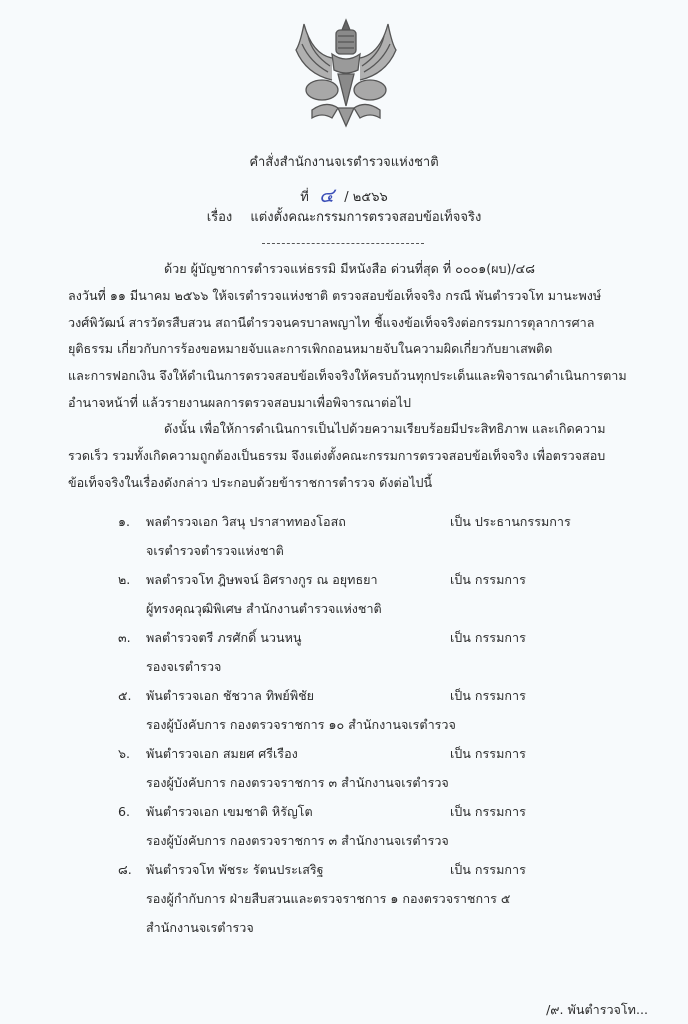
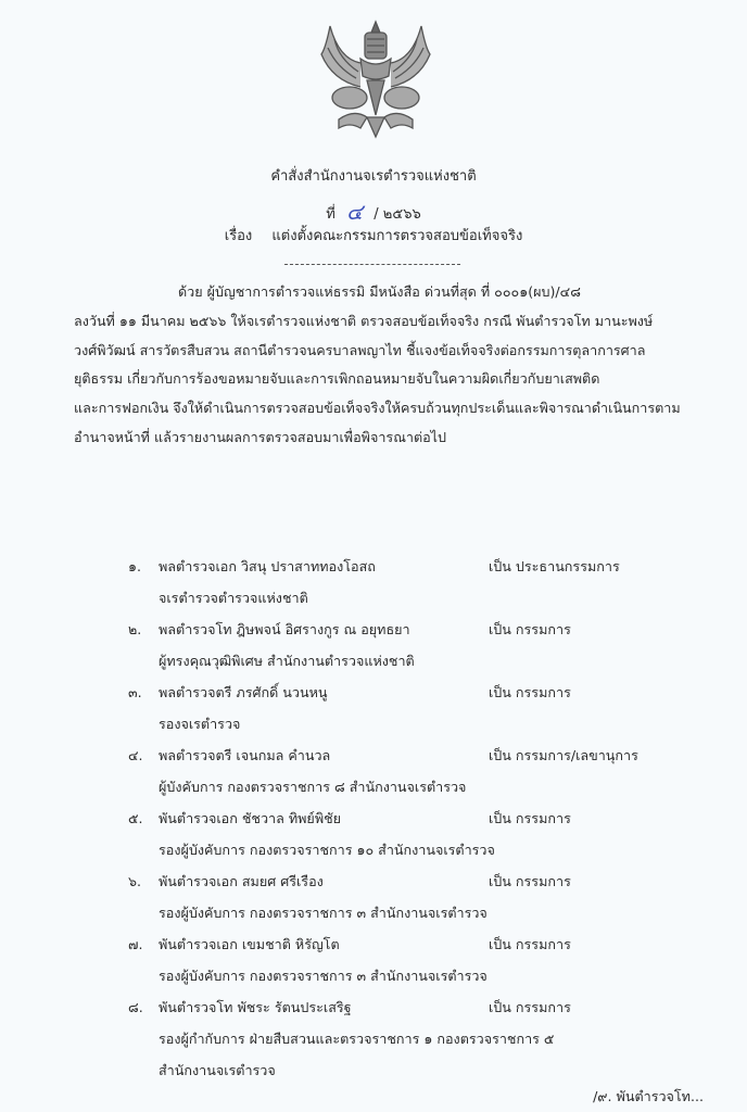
  คำสั่งสำนักงานจเรตำรวจแห่งชาติ
  ที่ ๔ / ๒๕๖๖
  เรื่อง แต่งตั้งคณะกรรมการตรวจสอบข้อเท็จจริง
  ด้วย ผู้บัญชาการตำรวจแห่ธรรมิ มีหนังสือ ด่วนที่สุด ที่ ๐๐๐๑(ผบ)/๔๘
  ลงวันที่ ๑๑ มีนาคม ๒๕๖๖ ให้จเรตำรวจแห่งชาติ ตรวจสอบข้อเท็จจริง กรณี พันตำรวจโท มานะพงษ์
  วงศ์พิวัฒน์ สารวัตรสืบสวน สถานีตำรวจนครบาลพญาไท ชี้แจงข้อเท็จจริงต่อกรรมการตุลาการศาล
  ยุติธรรม เกี่ยวกับการร้องขอหมายจับและการเพิกถอนหมายจับในความผิดเกี่ยวกับยาเสพติด
  และการฟอกเงิน จึงให้ดำเนินการตรวจสอบข้อเท็จจริงให้ครบถ้วนทุกประเด็นและพิจารณาดำเนินการตาม
  อำนาจหน้าที่ แล้วรายงานผลการตรวจสอบมาเพื่อพิจารณาต่อไป
- ดังนั้น เพื่อให้การดำเนินการเป็นไปด้วยความเรียบร้อยมีประสิทธิภาพ และเกิดความ
- รวดเร็ว รวมทั้งเกิดความถูกต้องเป็นธรรม จึงแต่งตั้งคณะกรรมการตรวจสอบข้อเท็จจริง เพื่อตรวจสอบ
- ข้อเท็จจริงในเรื่องดังกล่าว ประกอบด้วยข้าราชการตำรวจ ดังต่อไปนี้
  ๑. พลตำรวจเอก วิสนุ ปราสาททองโอสถ
  จเรตำรวจตำรวจแห่งชาติ
  เป็น ประธานกรรมการ
  ๒. พลตำรวจโท ฎิษพจน์ อิศรางกูร ณ อยุทธยา
  ผู้ทรงคุณวุฒิพิเศษ สำนักงานตำรวจแห่งชาติ
  เป็น กรรมการ
  ๓. พลตำรวจตรี ภรศักดิ์ นวนหนู
  รองจเรตำรวจ
  เป็น กรรมการ
+ ๔. พลตำรวจตรี เจนกมล คำนวล
+ ผู้บังคับการ กองตรวจราชการ ๘ สำนักงานจเรตำรวจ
+ เป็น กรรมการ/เลขานุการ
  ๕. พันตำรวจเอก ชัชวาล ทิพย์พิชัย
  รองผู้บังคับการ กองตรวจราชการ ๑๐ สำนักงานจเรตำรวจ
  เป็น กรรมการ
  ๖. พันตำรวจเอก สมยศ ศรีเรือง
  รองผู้บังคับการ กองตรวจราชการ ๓ สำนักงานจเรตำรวจ
  เป็น กรรมการ
- 6. พันตำรวจเอก เขมชาติ หิรัญโต
+ ๗. พันตำรวจเอก เขมชาติ หิรัญโต
  รองผู้บังคับการ กองตรวจราชการ ๓ สำนักงานจเรตำรวจ
  เป็น กรรมการ
  ๘. พันตำรวจโท พัชระ รัตนประเสริฐ
  รองผู้กำกับการ ฝ่ายสืบสวนและตรวจราชการ ๑ กองตรวจราชการ ๕
  สำนักงานจเรตำรวจ
  เป็น กรรมการ
  /๙. พันตำรวจโท...
